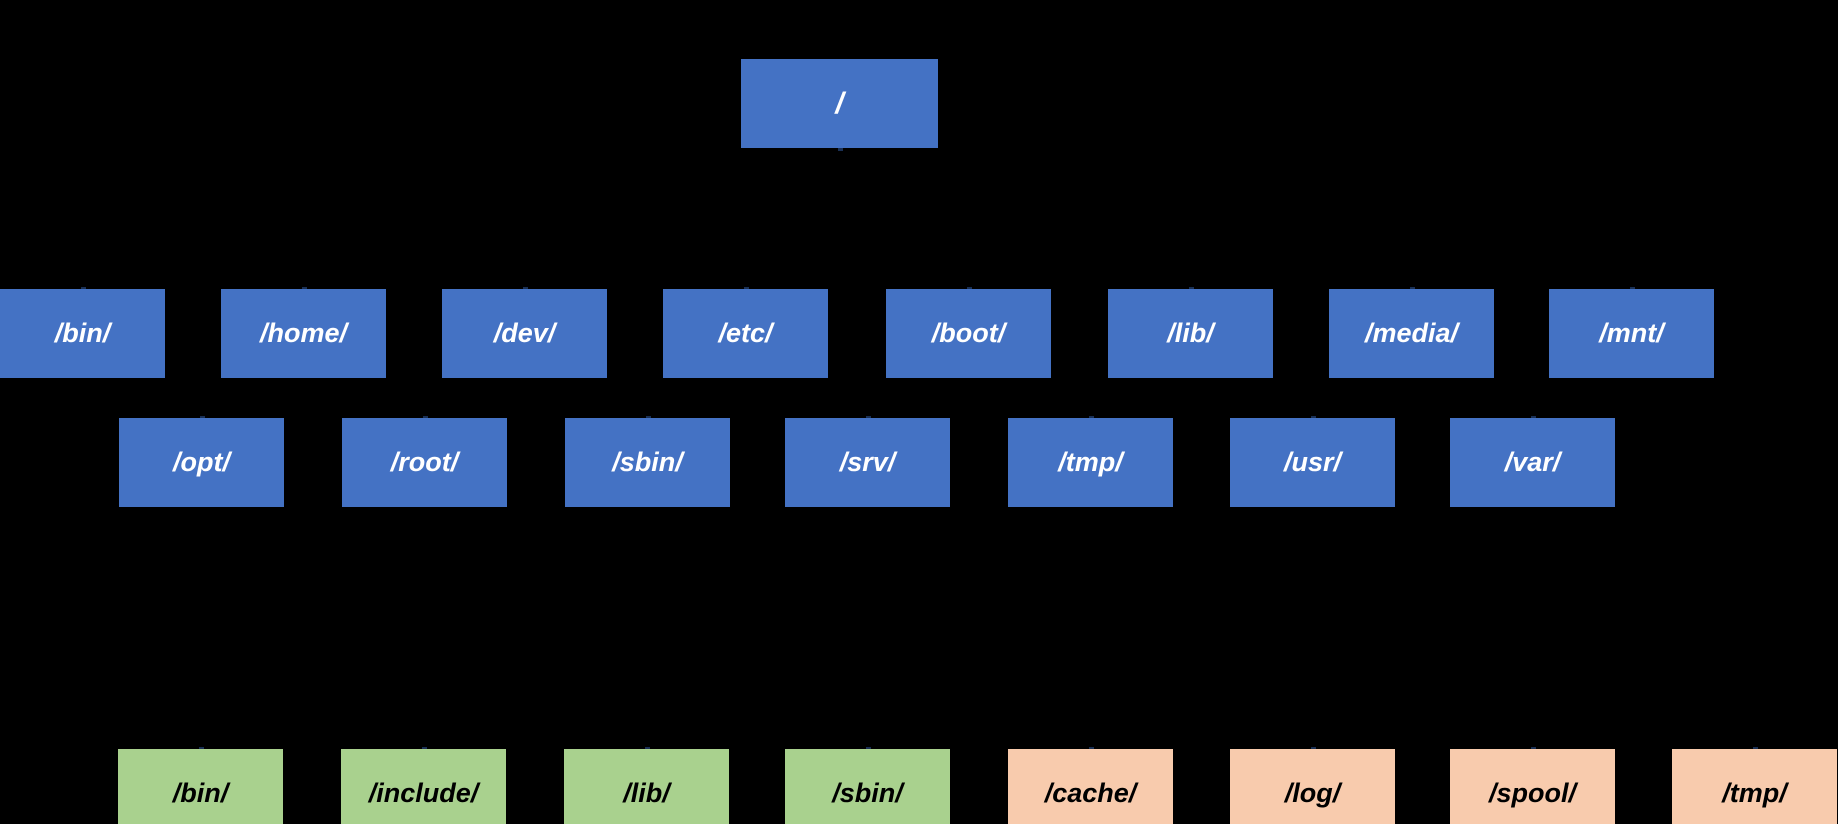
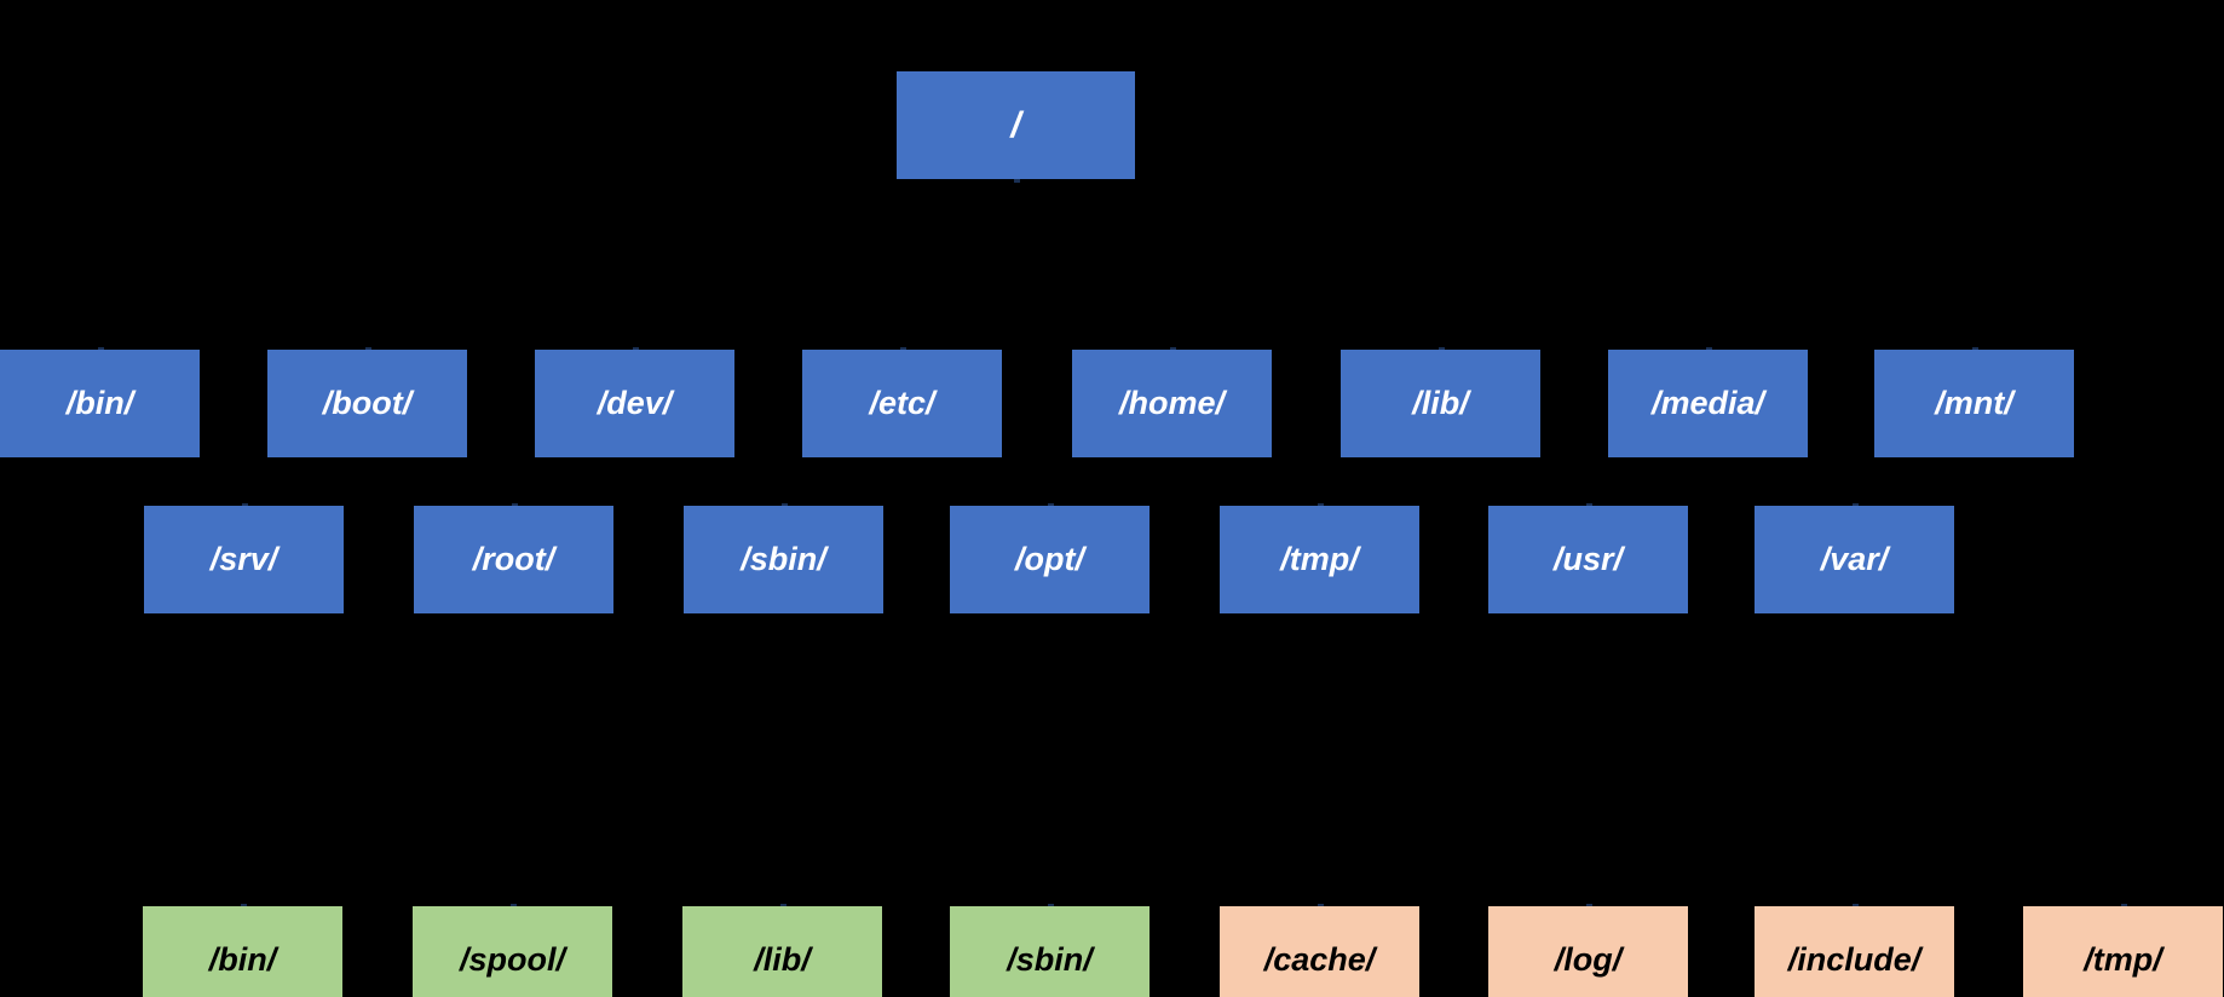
  /
  /bin/
- /home/
+ /boot/
  /dev/
  /etc/
- /boot/
+ /home/
  /lib/
  /media/
  /mnt/
- /opt/
+ /srv/
  /root/
  /sbin/
- /srv/
+ /opt/
  /tmp/
  /usr/
  /var/
  /bin/
- /include/
+ /spool/
  /lib/
  /sbin/
  /cache/
  /log/
- /spool/
+ /include/
  /tmp/
